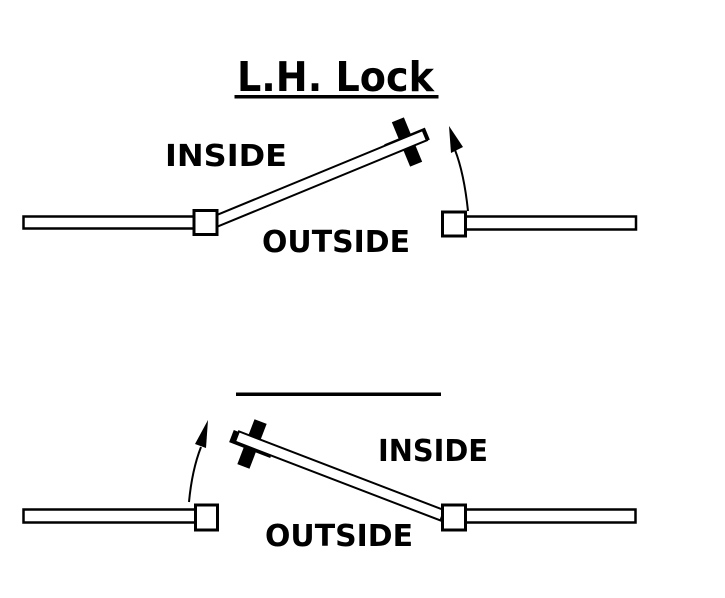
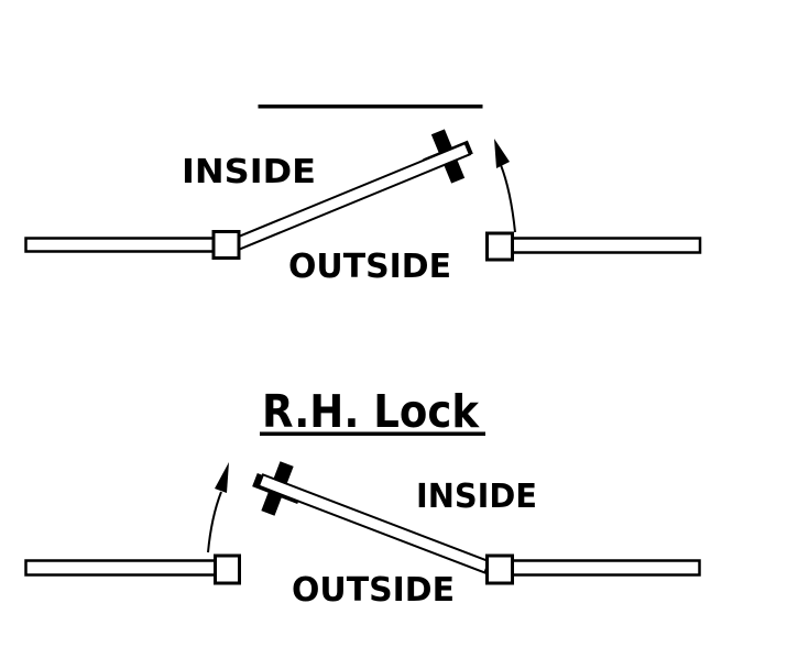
- L.H. Lock
  INSIDE
  OUTSIDE
+ R.H. Lock
  INSIDE
  OUTSIDE
